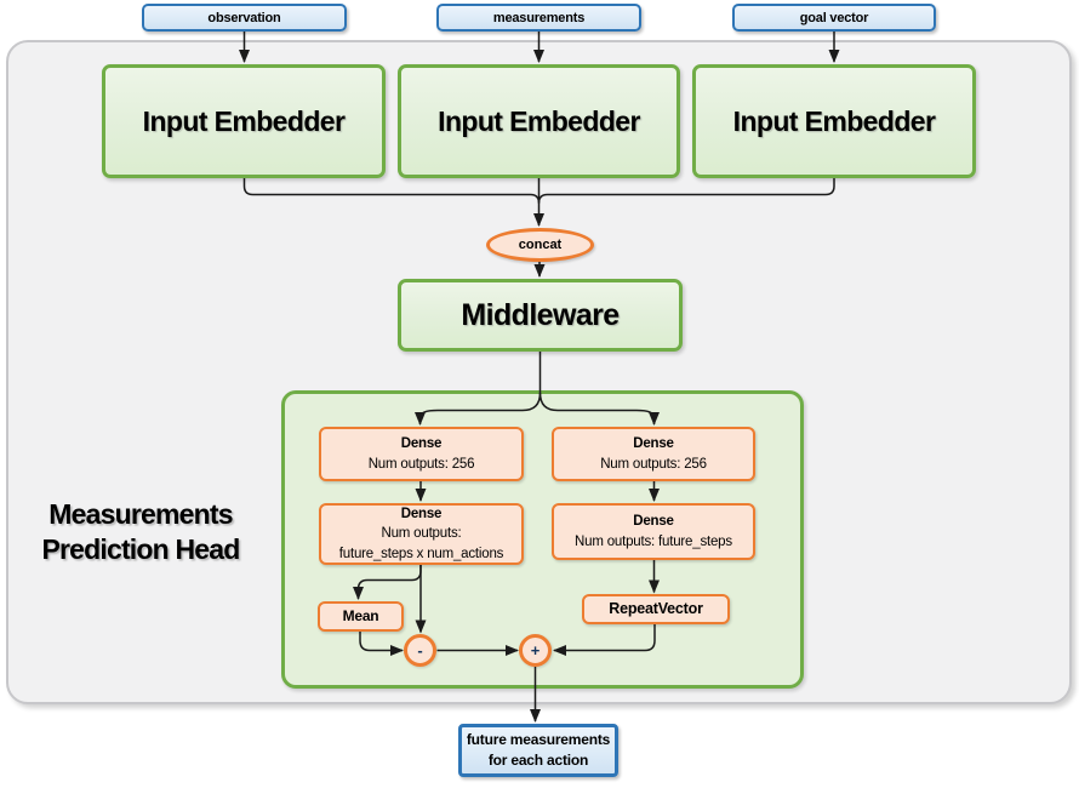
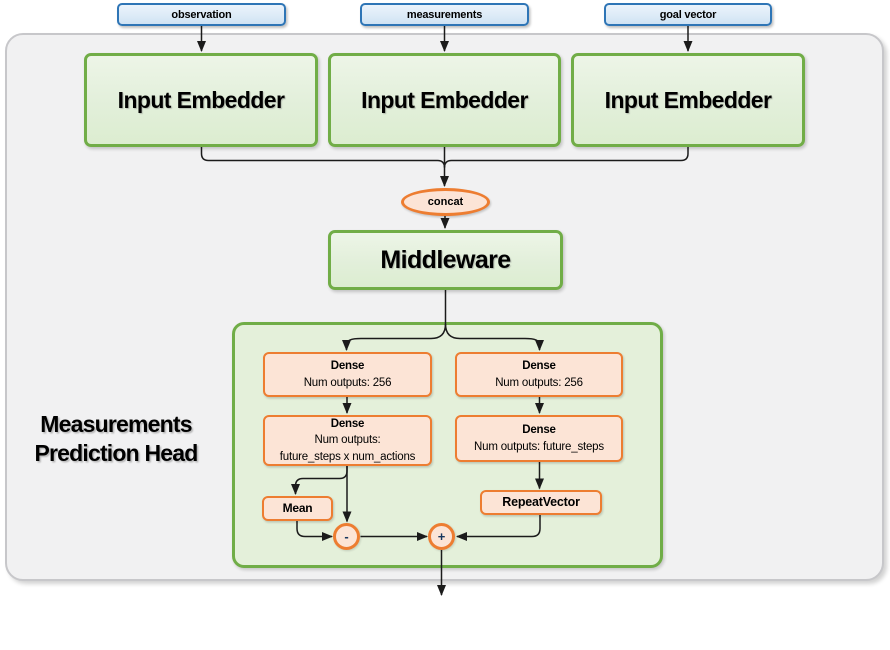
  observation
  measurements
  goal vector
  Input Embedder
  Input Embedder
  Input Embedder
  concat
  Middleware
  Measurements
  Prediction Head
  Dense
  Num outputs: 256
  Dense
  Num outputs: 256
  Dense
  Num outputs:
  future_steps x num_actions
  Dense
  Num outputs: future_steps
  Mean
  RepeatVector
  -
  +
- future measurements
- for each action
